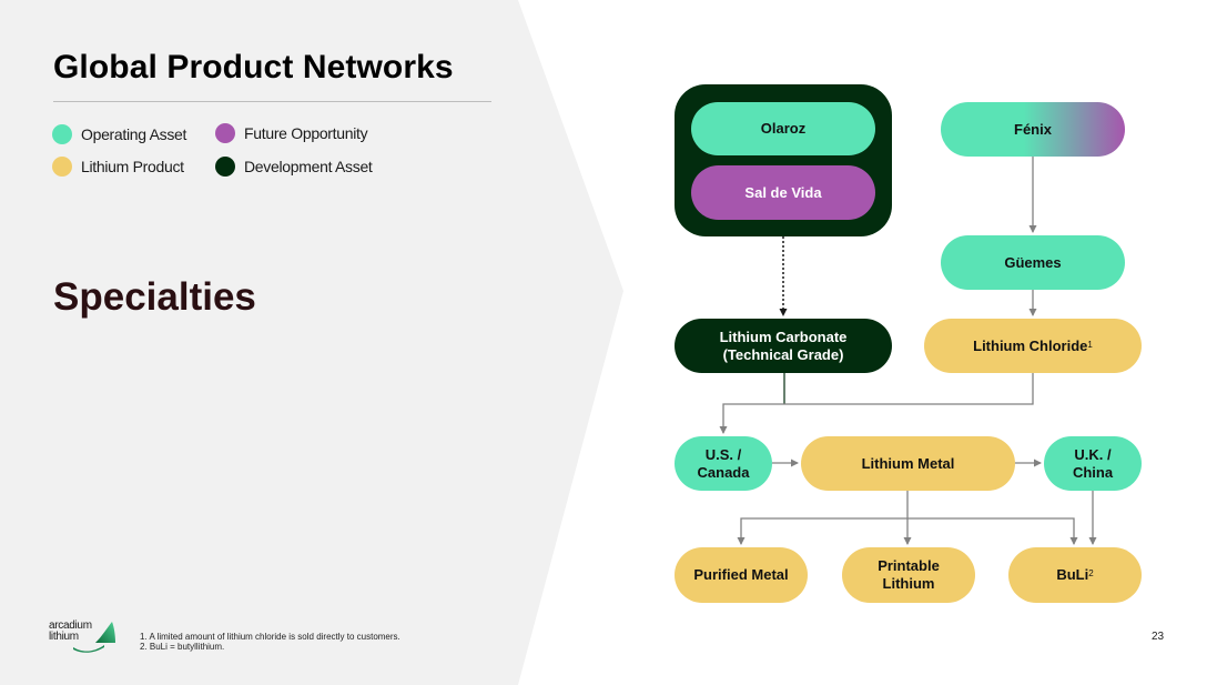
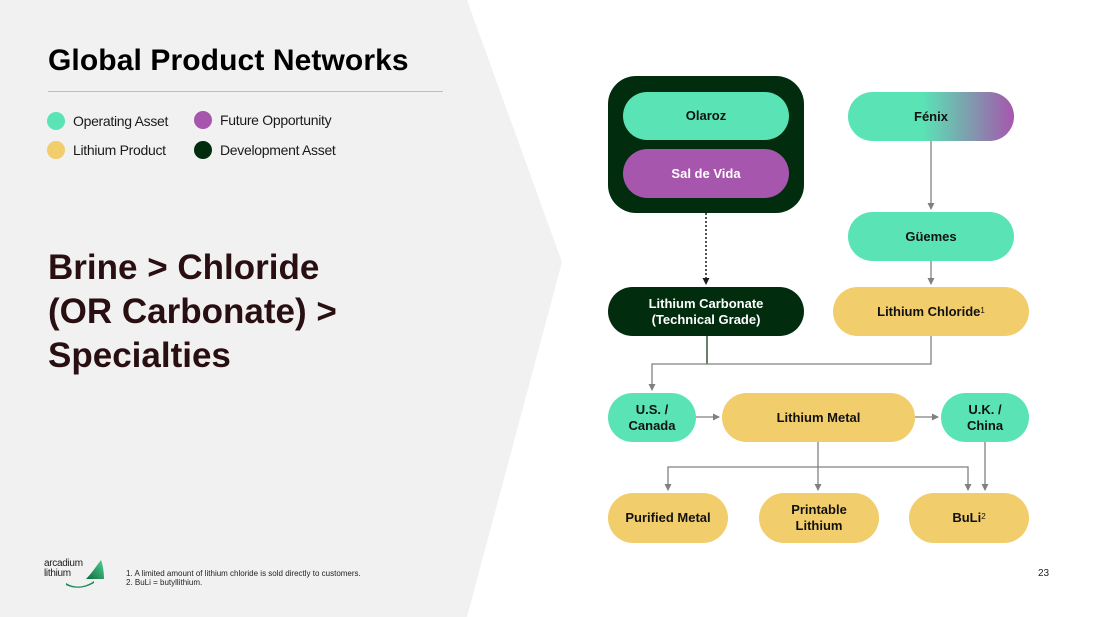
  Global Product Networks
  Operating Asset
  Future Opportunity
  Lithium Product
  Development Asset
+ Brine > Chloride
+ (OR Carbonate) >
  Specialties
  Olaroz
  Sal de Vida
  Fénix
  Güemes
  Lithium Carbonate
  (Technical Grade)
  Lithium Chloride
  1
  U.S. /
  Canada
  Lithium Metal
  U.K. /
  China
  Purified Metal
  Printable
  Lithium
  BuLi
  2
  arcadium
  lithium
  1. A limited amount of lithium chloride is sold directly to customers.
  2. BuLi = butyllithium.
  23
